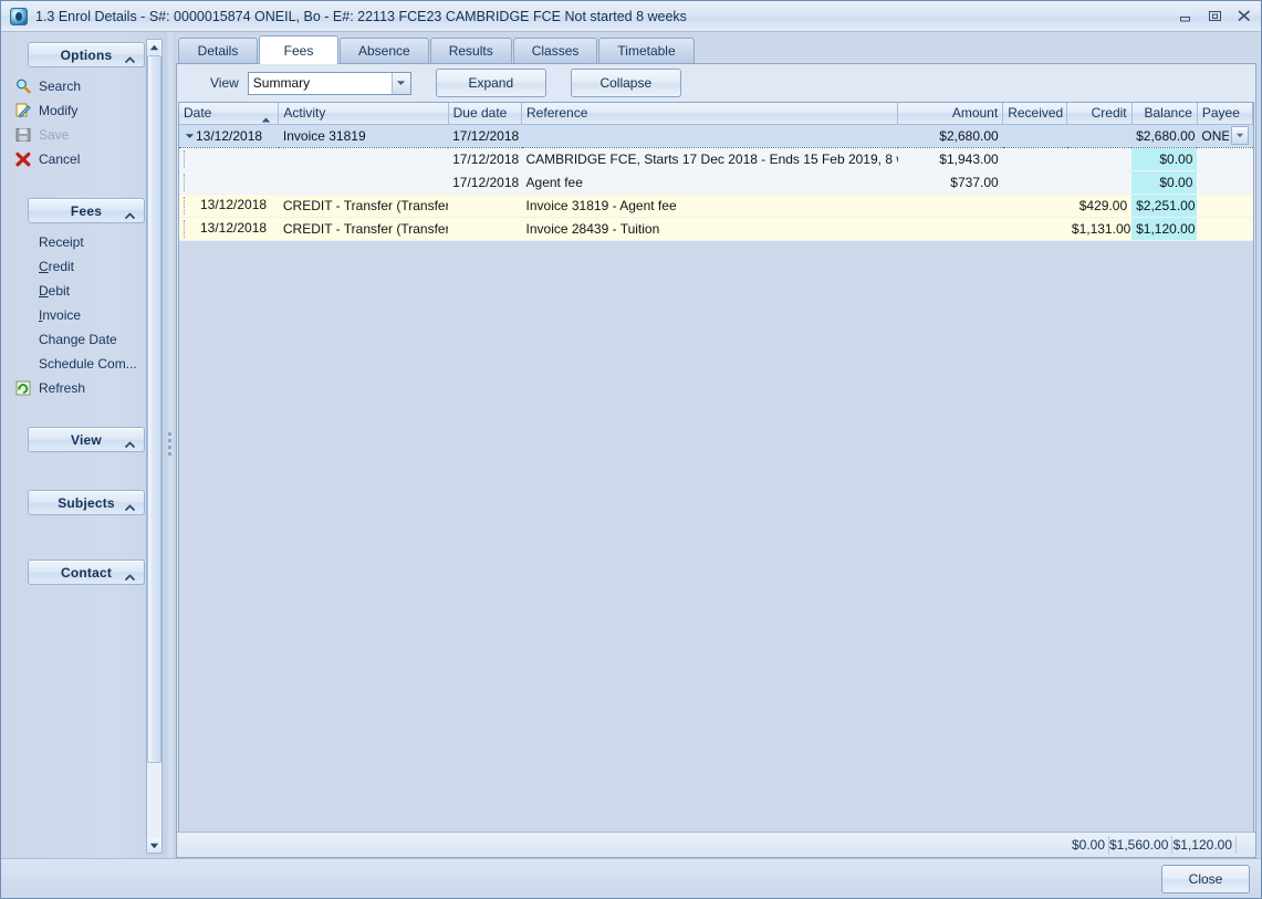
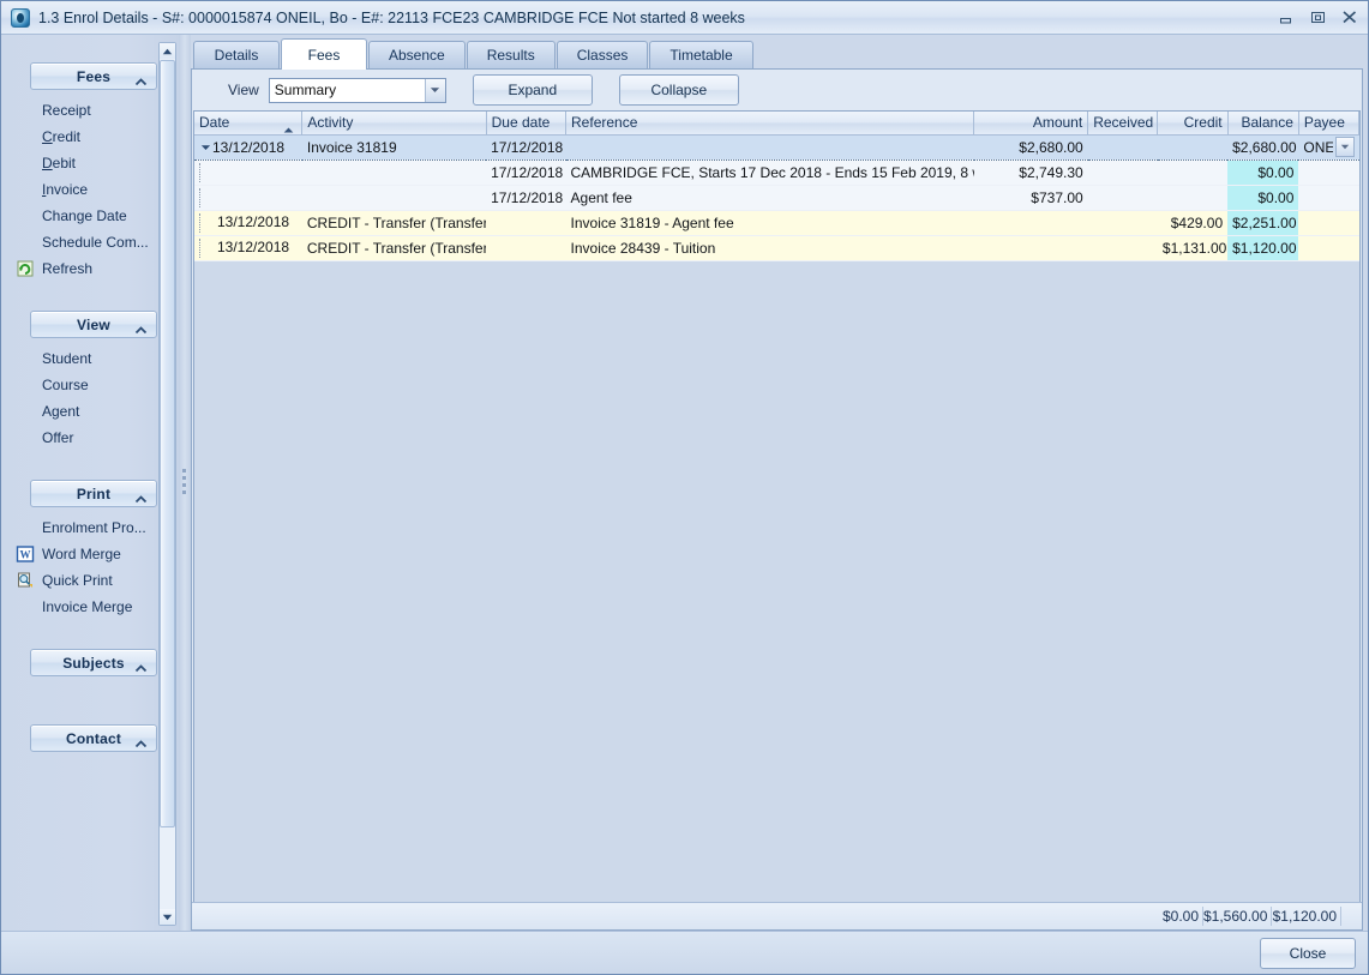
  1.3 Enrol Details - S#: 0000015874 ONEIL, Bo - E#: 22113 FCE23 CAMBRIDGE FCE Not started 8 weeks
- Options
- Search
- Modify
- Save
- Cancel
  Fees
  Receipt
  Credit
  Debit
  Invoice
  Change Date
  Schedule Com...
  Refresh
  View
+ Student
+ Course
+ Agent
+ Offer
+ Print
+ Enrolment Pro...
+ W
+ Word Merge
+ Quick Print
+ Invoice Merge
  Subjects
  Contact
  Details
  Fees
  Absence
  Results
  Classes
  Timetable
  View
  Summary
  Expand
  Collapse
  Date	Activity	Due date	Reference	Amount	Received	Credit	Balance	Payee
  13/12/2018	Invoice 31819	17/12/2018		$2,680.00			$2,680.00	ONE
- 		17/12/2018	CAMBRIDGE FCE, Starts 17 Dec 2018 - Ends 15 Feb 2019, 8	$1,943.00			$0.00
+ 		17/12/2018	CAMBRIDGE FCE, Starts 17 Dec 2018 - Ends 15 Feb 2019, 8	$2,749.30			$0.00
  		17/12/2018	Agent fee	$737.00			$0.00
  13/12/2018	CREDIT - Transfer (Transfer		Invoice 31819 - Agent fee			$429.00	$2,251.00
  13/12/2018	CREDIT - Transfer (Transfer		Invoice 28439 - Tuition			$1,131.00	$1,120.00
  $0.00
  $1,560.00
  $1,120.00
  Close
